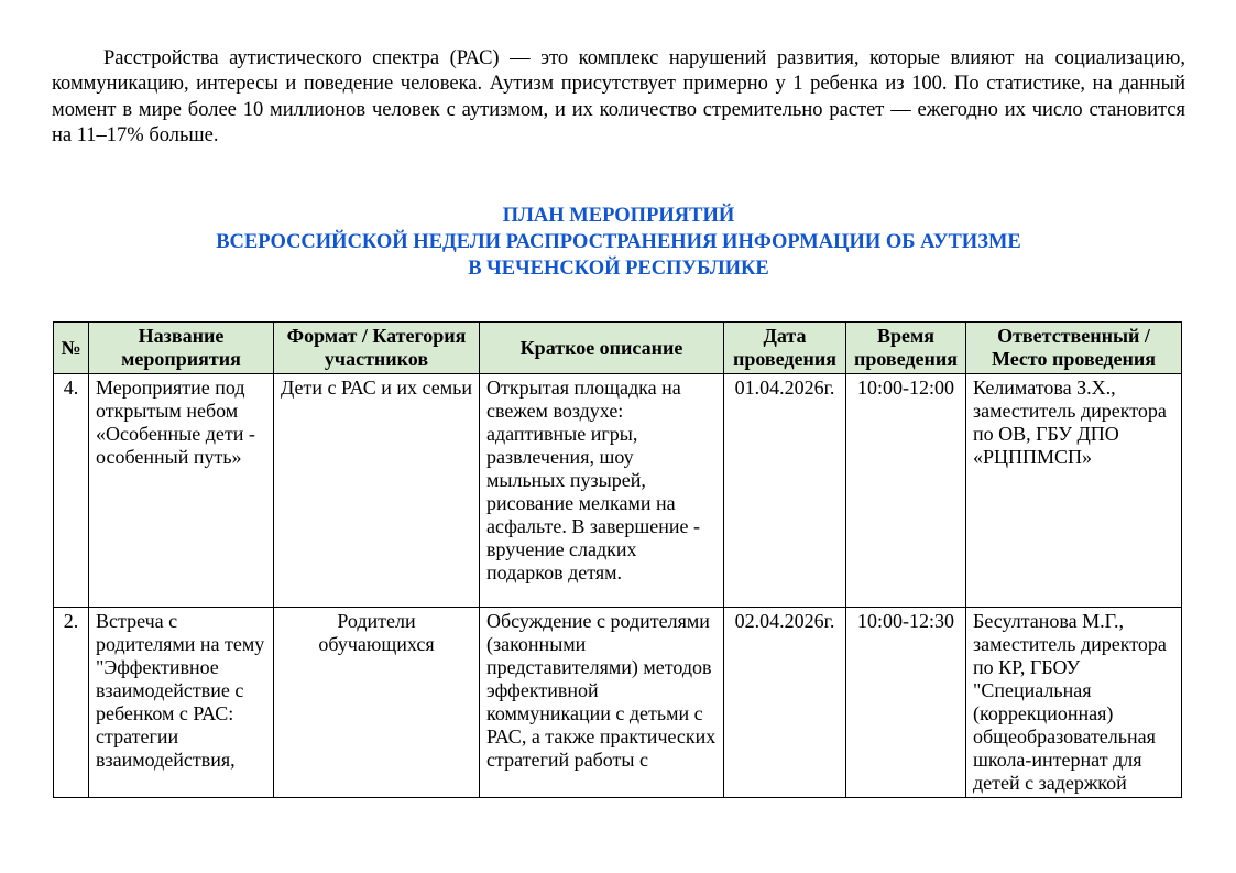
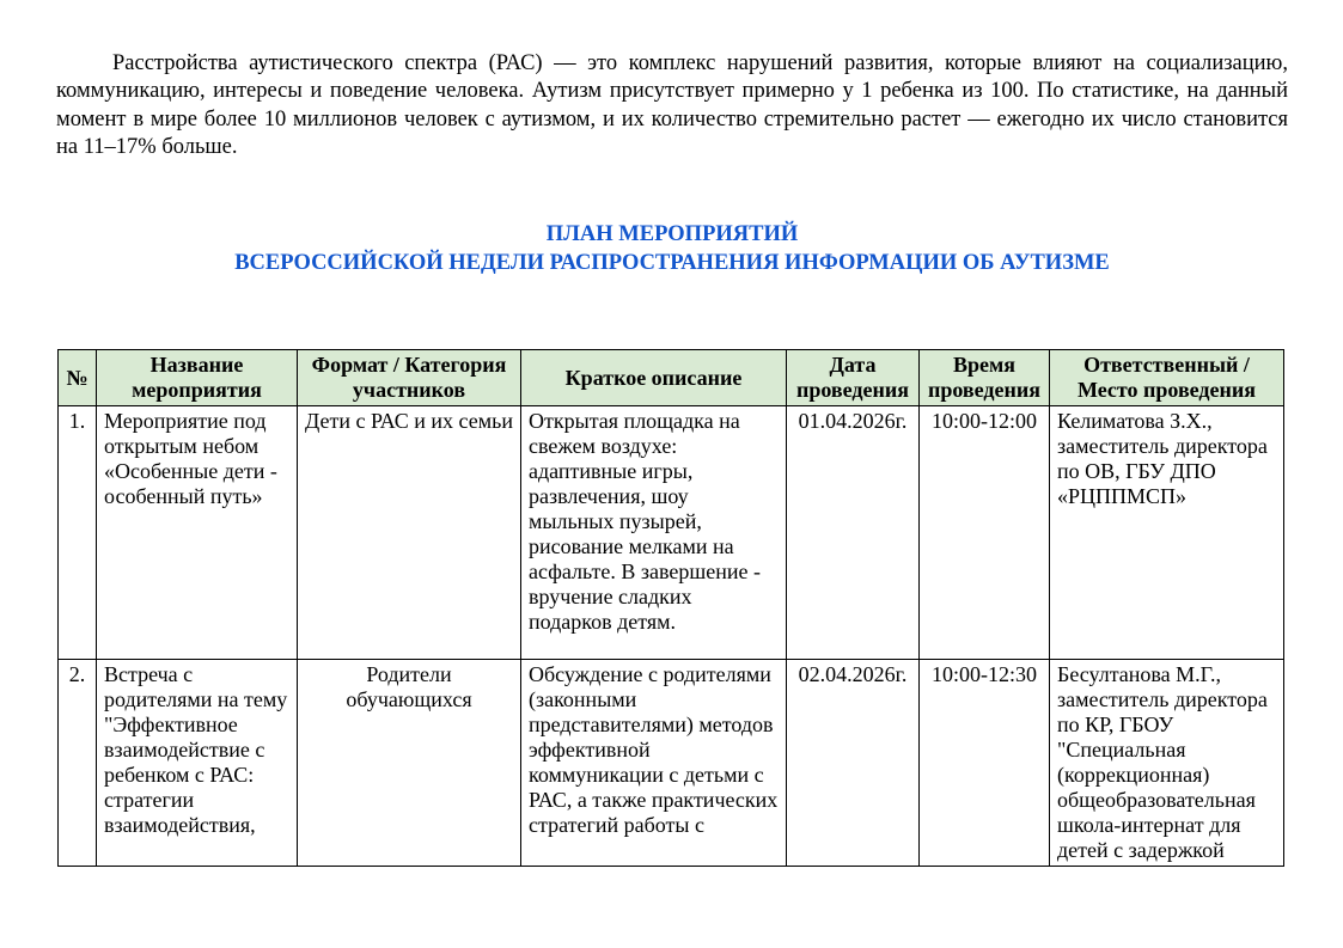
  Расстройства аутистического спектра (РАС) — это комплекс нарушений развития, которые влияют на социализацию, коммуникацию, интересы и поведение человека. Аутизм присутствует примерно у 1 ребенка из 100. По статистике, на данный момент в мире более 10 миллионов человек с аутизмом, и их количество стремительно растет — ежегодно их число становится на 11–17% больше.
  ПЛАН МЕРОПРИЯТИЙ
  ВСЕРОССИЙСКОЙ НЕДЕЛИ РАСПРОСТРАНЕНИЯ ИНФОРМАЦИИ ОБ АУТИЗМЕ
- В ЧЕЧЕНСКОЙ РЕСПУБЛИКЕ
  №	Название мероприятия	Формат / Категория участников	Краткое описание	Дата проведения	Время проведения	Ответственный / Место проведения
- 4.	Мероприятие под открытым небом «Особенные дети - особенный путь»	Дети с РАС и их семьи	Открытая площадка на свежем воздухе: адаптивные игры, развлечения, шоу мыльных пузырей, рисование мелками на асфальте. В завершение - вручение сладких подарков детям.	01.04.2026г.	10:00-12:00	Келиматова З.Х., заместитель директора по ОВ, ГБУ ДПО «РЦППМСП»
+ 1.	Мероприятие под открытым небом «Особенные дети - особенный путь»	Дети с РАС и их семьи	Открытая площадка на свежем воздухе: адаптивные игры, развлечения, шоу мыльных пузырей, рисование мелками на асфальте. В завершение - вручение сладких подарков детям.	01.04.2026г.	10:00-12:00	Келиматова З.Х., заместитель директора по ОВ, ГБУ ДПО «РЦППМСП»
  2.	Встреча с родителями на тему "Эффективное взаимодействие с ребенком с РАС: стратегии взаимодействия,	Родители обучающихся	Обсуждение с родителями (законными представителями) методов эффективной коммуникации с детьми с РАС, а также практических стратегий работы с	02.04.2026г.	10:00-12:30	Бесултанова М.Г., заместитель директора по КР, ГБОУ "Специальная (коррекционная) общеобразовательная школа-интернат для детей с задержкой
